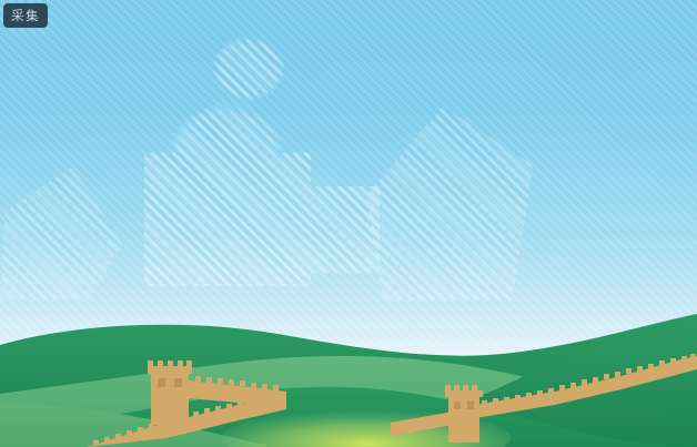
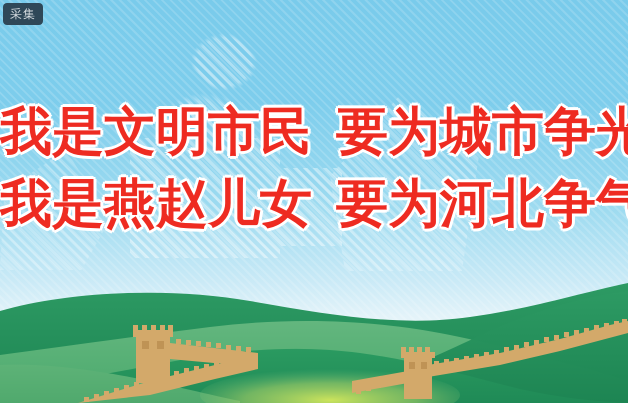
+ 我是文明市民 要为城市争光
+ 我是燕赵儿女 要为河北争气
  采集
